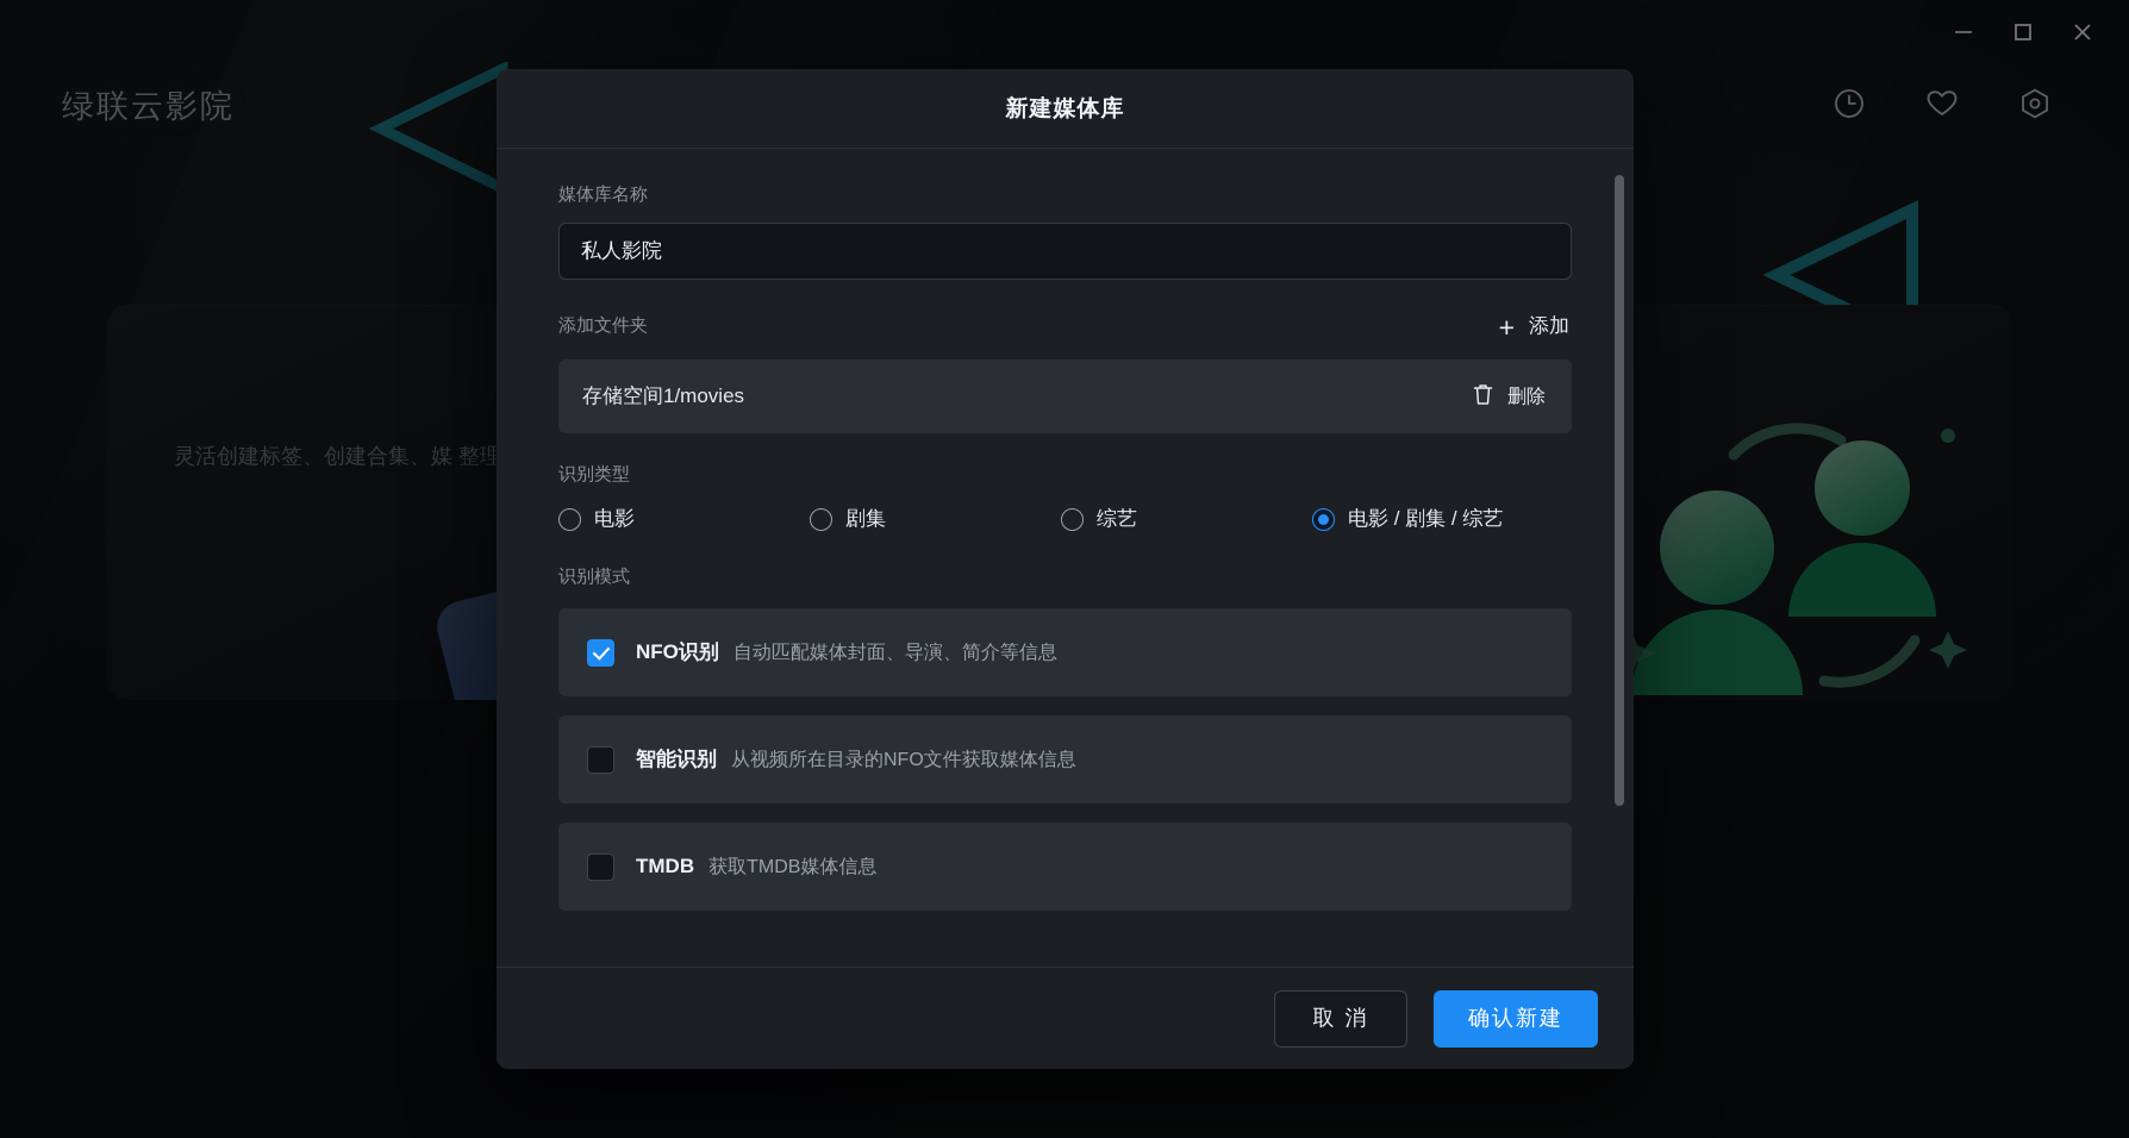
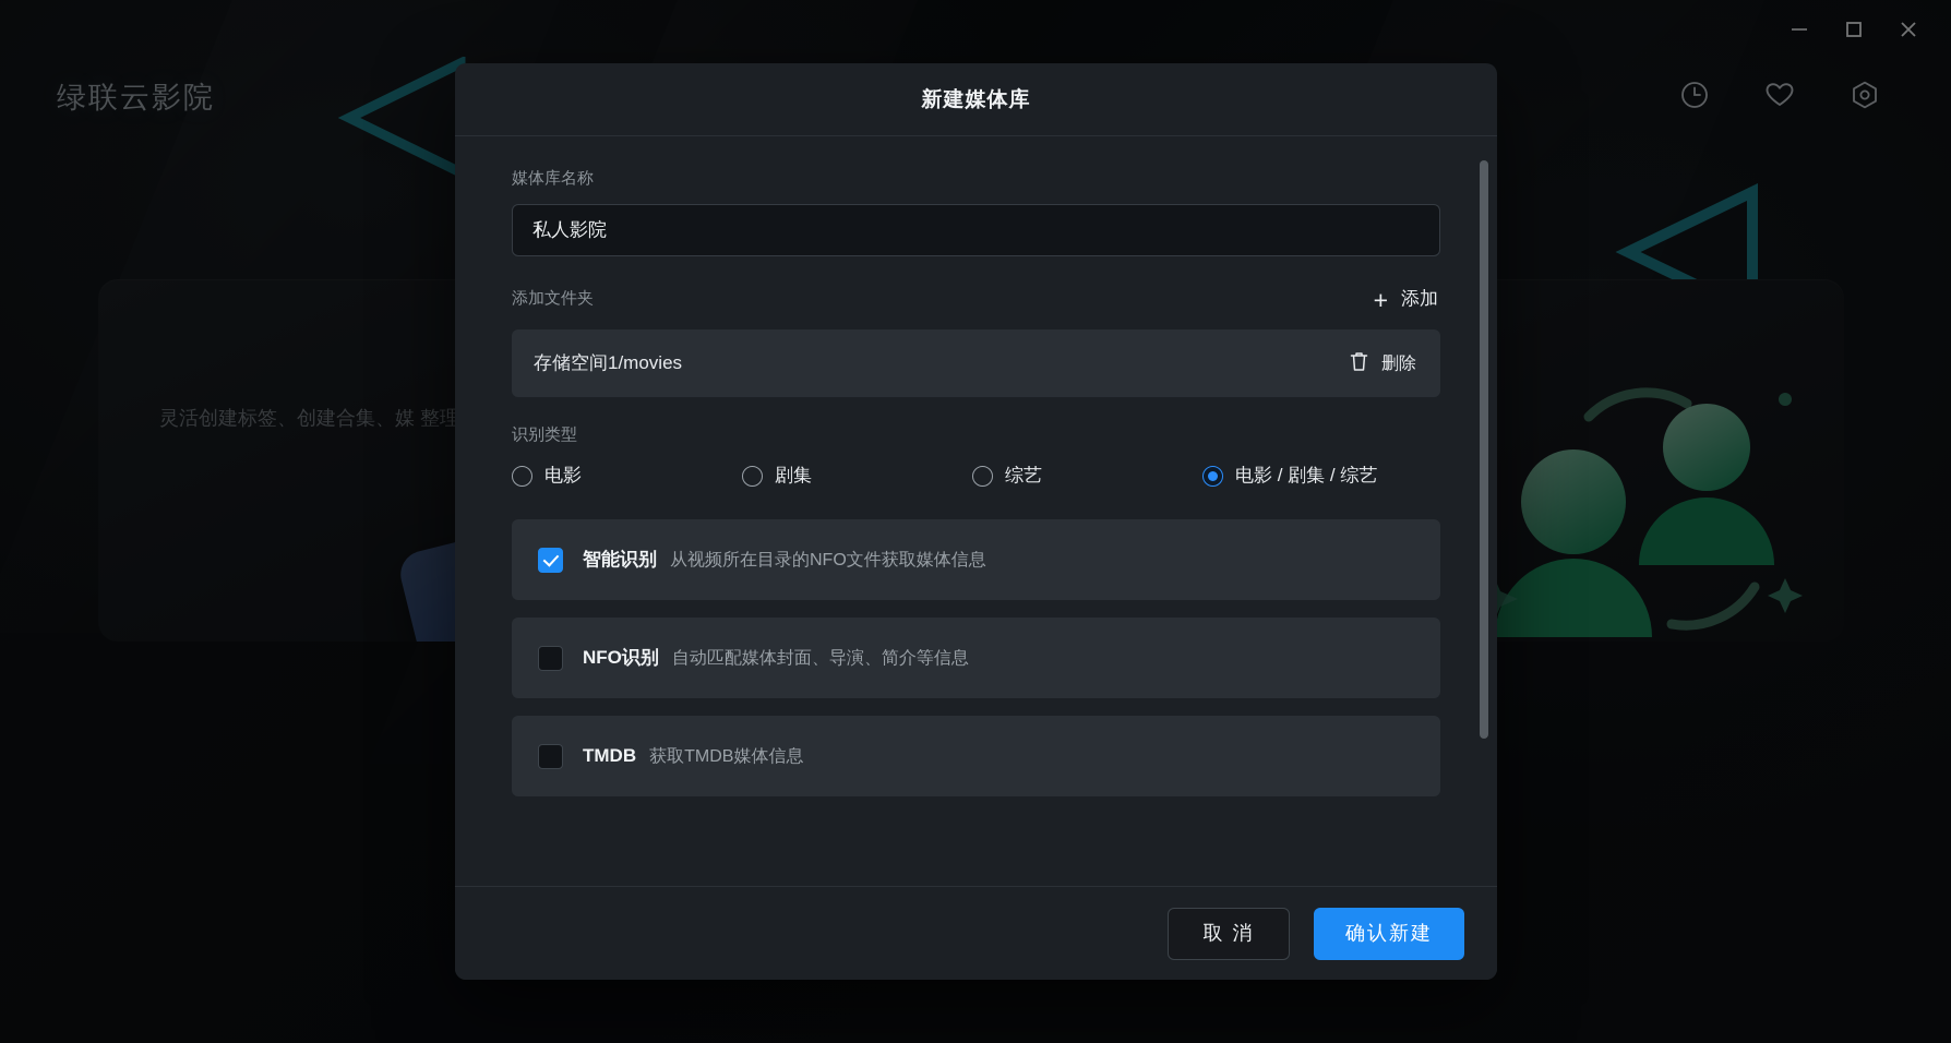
  绿联云影院
  灵活创建标签、创建合集、媒 整理
  新建媒体库
  媒体库名称
  私人影院
  添加文件夹
  +
  添加
  存储空间1/movies
  删除
  识别类型
  电影
  剧集
  综艺
  电影 / 剧集 / 综艺
- 识别模式
- NFO识别
+ 智能识别
- 自动匹配媒体封面、导演、简介等信息
+ 从视频所在目录的NFO文件获取媒体信息
- 智能识别
+ NFO识别
- 从视频所在目录的NFO文件获取媒体信息
+ 自动匹配媒体封面、导演、简介等信息
  TMDB
  获取TMDB媒体信息
  取 消
  确认新建
